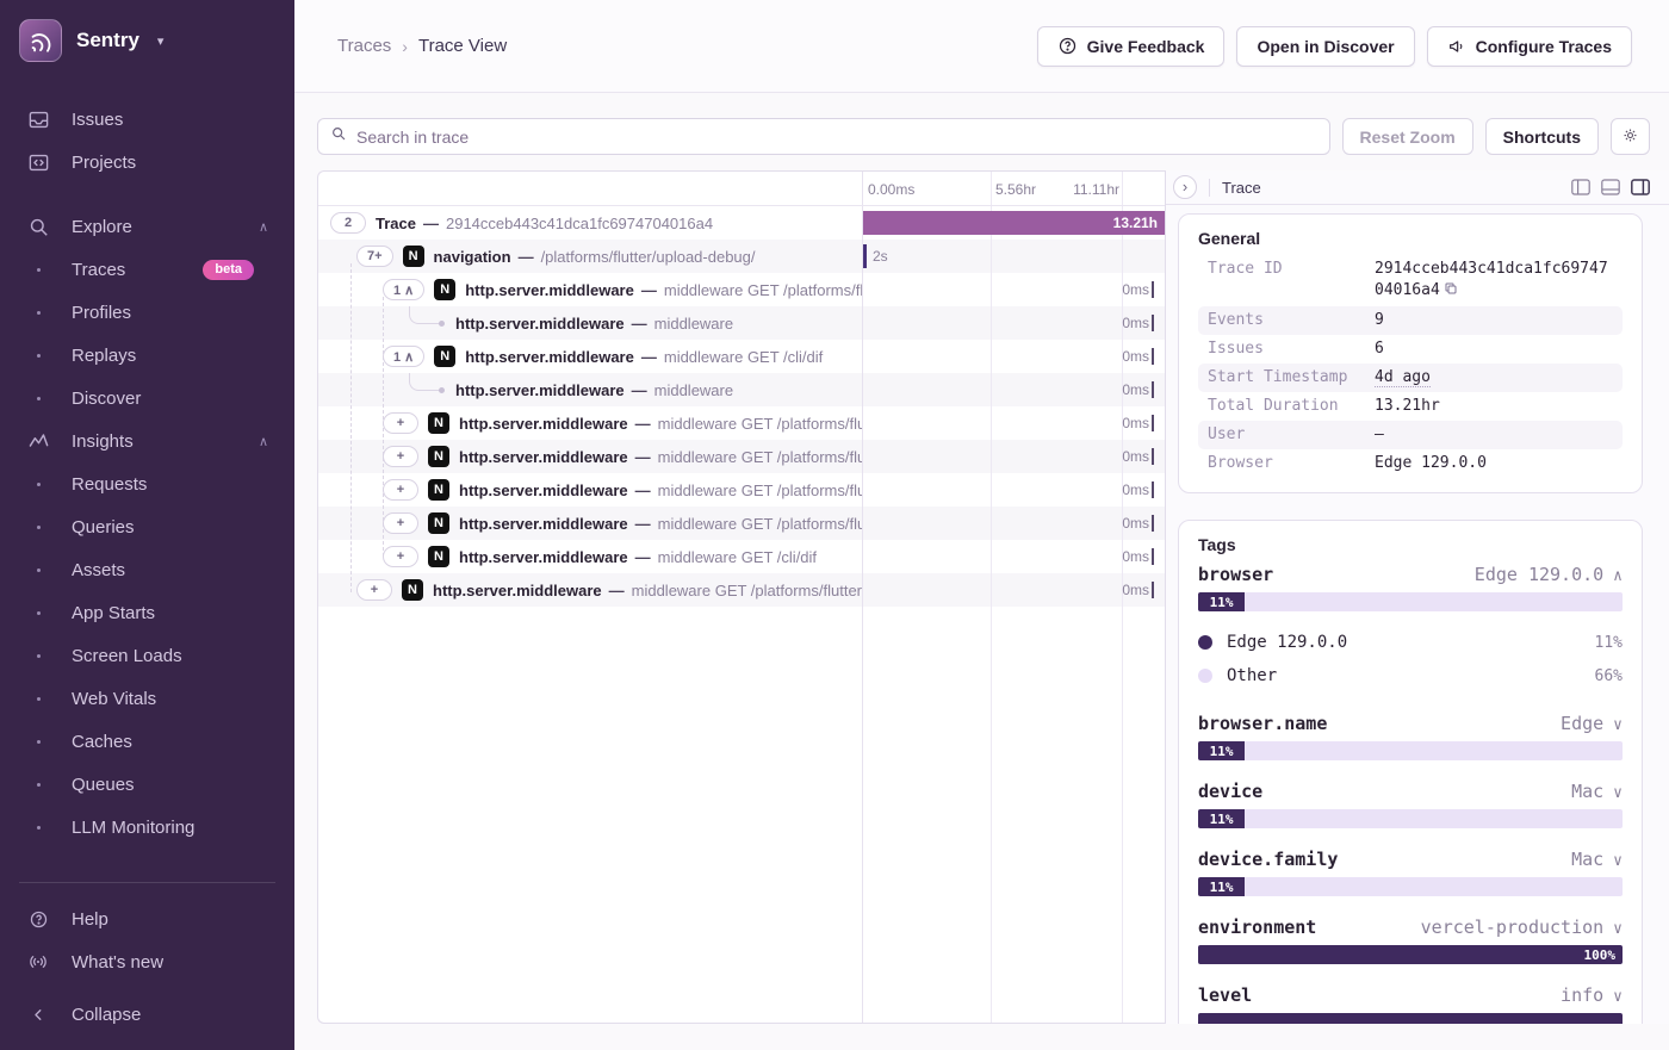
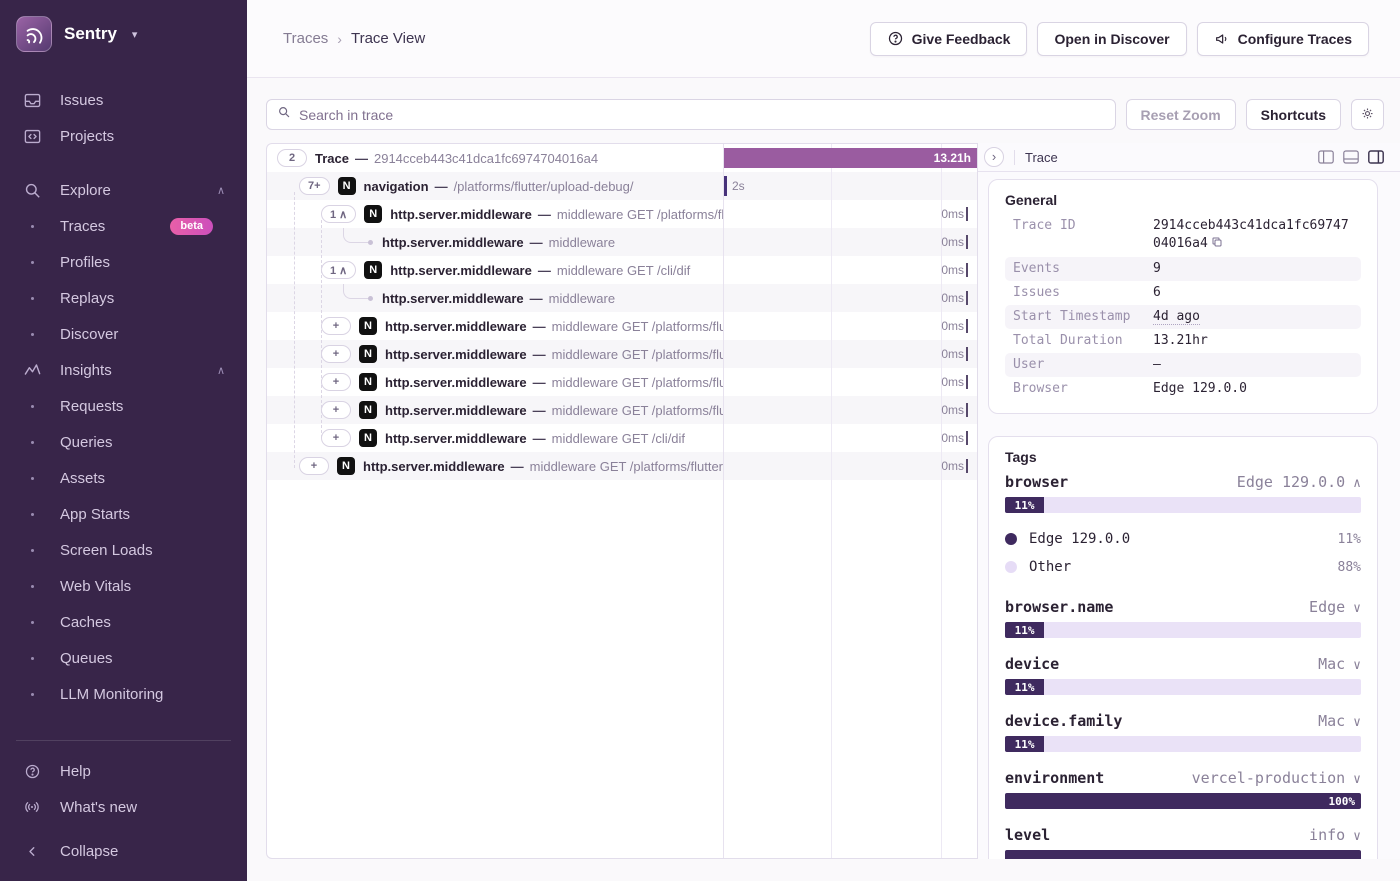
  Sentry
  ▾
  Issues
  Projects
  Explore
  ∧
  Traces
  beta
  Profiles
  Replays
  Discover
  Insights
  ∧
  Requests
  Queries
  Assets
  App Starts
  Screen Loads
  Web Vitals
  Caches
  Queues
  LLM Monitoring
  Help
  What's new
  Collapse
  Traces
  ›
  Trace View
  Give Feedback
  Open in Discover
  Configure Traces
  Search in trace
  Reset Zoom
  Shortcuts
- 0.00ms
- 5.56hr
- 11.11hr
  2
  Trace
  —
  2914cceb443c41dca1fc6974704016a4
  13.21h
  7+
  N
  navigation
  —
  /platforms/flutter/upload-debug/
  2s
  1 ∧
  N
  http.server.middleware
  —
  0ms
  http.server.middleware
  —
  middleware
  0ms
  1 ∧
  N
  http.server.middleware
  —
  middleware GET /cli/dif
  0ms
  http.server.middleware
  —
  middleware
  0ms
  +
  N
  http.server.middleware
  —
  0ms
  +
  N
  http.server.middleware
  —
  0ms
  +
  N
  http.server.middleware
  —
  0ms
  +
  N
  http.server.middleware
  —
  0ms
  +
  N
  http.server.middleware
  —
  middleware GET /cli/dif
  0ms
  +
  N
  http.server.middleware
  —
  0ms
  ›
  Trace
  General
  Trace ID
  2914cceb443c41dca1fc6974704016a4
  Events
  9
  Issues
  6
  Start Timestamp
  4d ago
  Total Duration
  13.21hr
  User
  —
  Browser
  Edge 129.0.0
  Tags
  browser
  Edge 129.0.0
  ∧
  11%
  Edge 129.0.0
  11%
  Other
- 66%
+ 88%
  browser.name
  Edge
  ∨
  11%
  device
  Mac
  ∨
  11%
  device.family
  Mac
  ∨
  11%
  environment
  vercel-production
  ∨
  100%
  level
  info
  ∨
